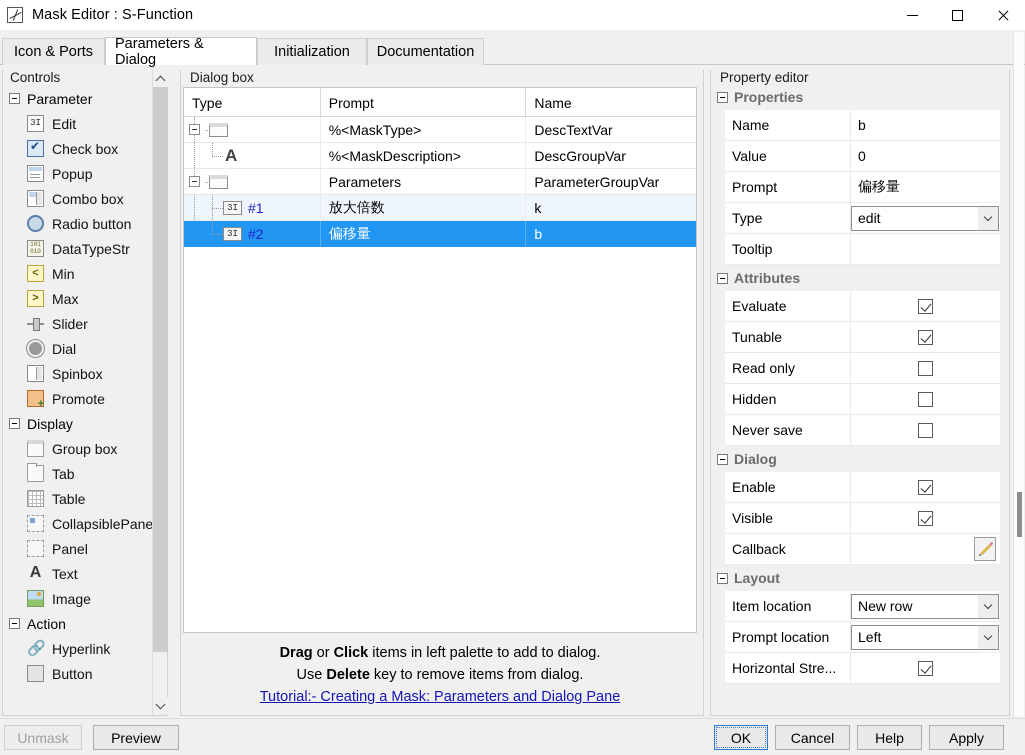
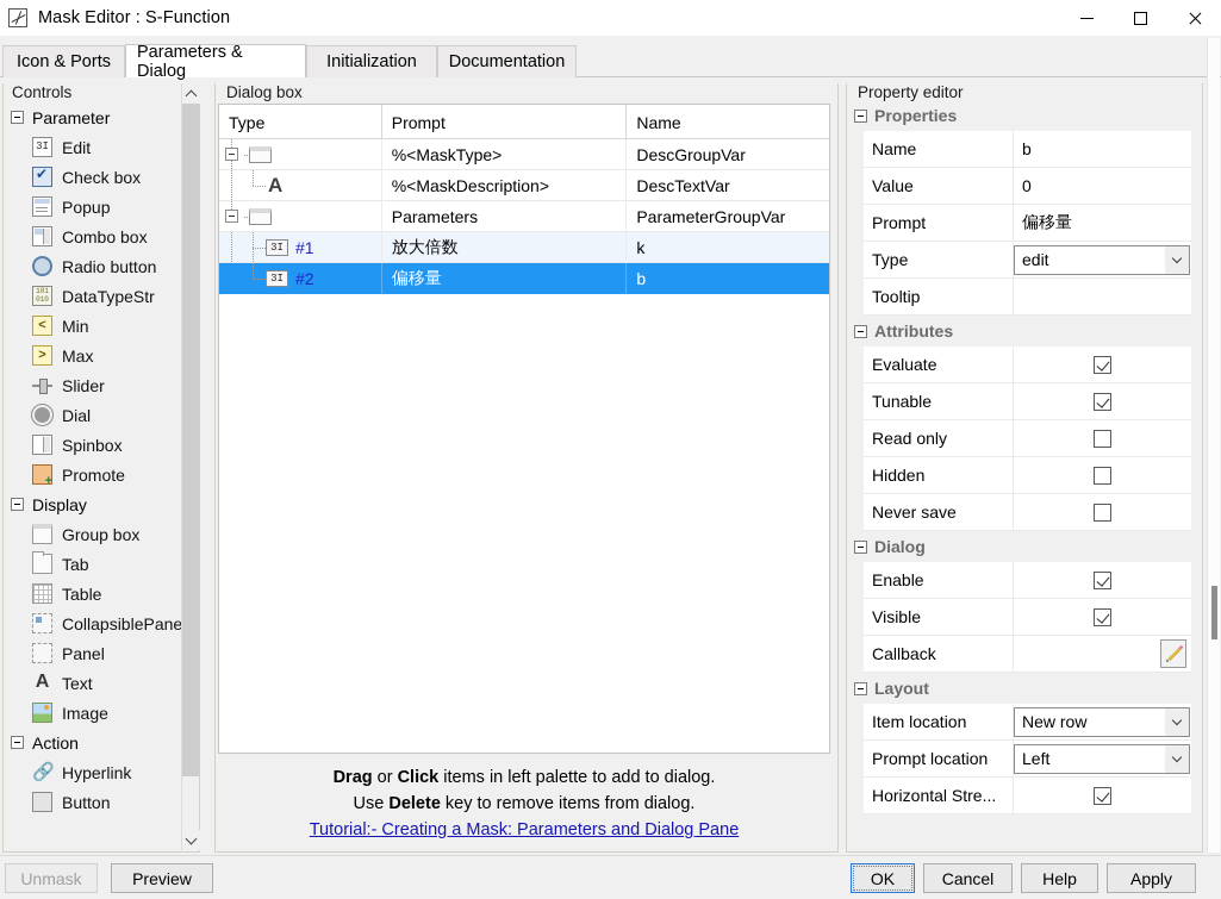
  Mask Editor : S-Function
  Icon & Ports
  Parameters & Dialog
  Initialization
  Documentation
  Controls
  Parameter
  3I
  Edit
  Check box
  Popup
  Combo box
  Radio button
  DataTypeStr
  <
  Min
  >
  Max
  Slider
  Dial
  Spinbox
  Promote
  Display
  Group box
  Tab
  Table
  CollapsiblePane
  Panel
  A
  Text
  Image
  Action
  🔗
  Hyperlink
  Button
  Dialog box
  Type
  Prompt
  Name
  %<MaskType>
- DescTextVar
+ DescGroupVar
  A
  %<MaskDescription>
- DescGroupVar
+ DescTextVar
  Parameters
  ParameterGroupVar
  3I
  #1
  放大倍数
  k
  3I
  #2
  偏移量
  b
  Drag or Click items in left palette to add to dialog.
  Use Delete key to remove items from dialog.
  Tutorial:- Creating a Mask: Parameters and Dialog Pane
  Property editor
  Properties
  Name
  b
  Value
  0
  Prompt
  偏移量
  Type
  edit
  Tooltip
  Attributes
  Evaluate
  Tunable
  Read only
  Hidden
  Never save
  Dialog
  Enable
  Visible
  Callback
  Layout
  Item location
  New row
  Prompt location
  Left
  Horizontal Stre...
  Unmask
  Preview
  OK
  Cancel
  Help
  Apply
